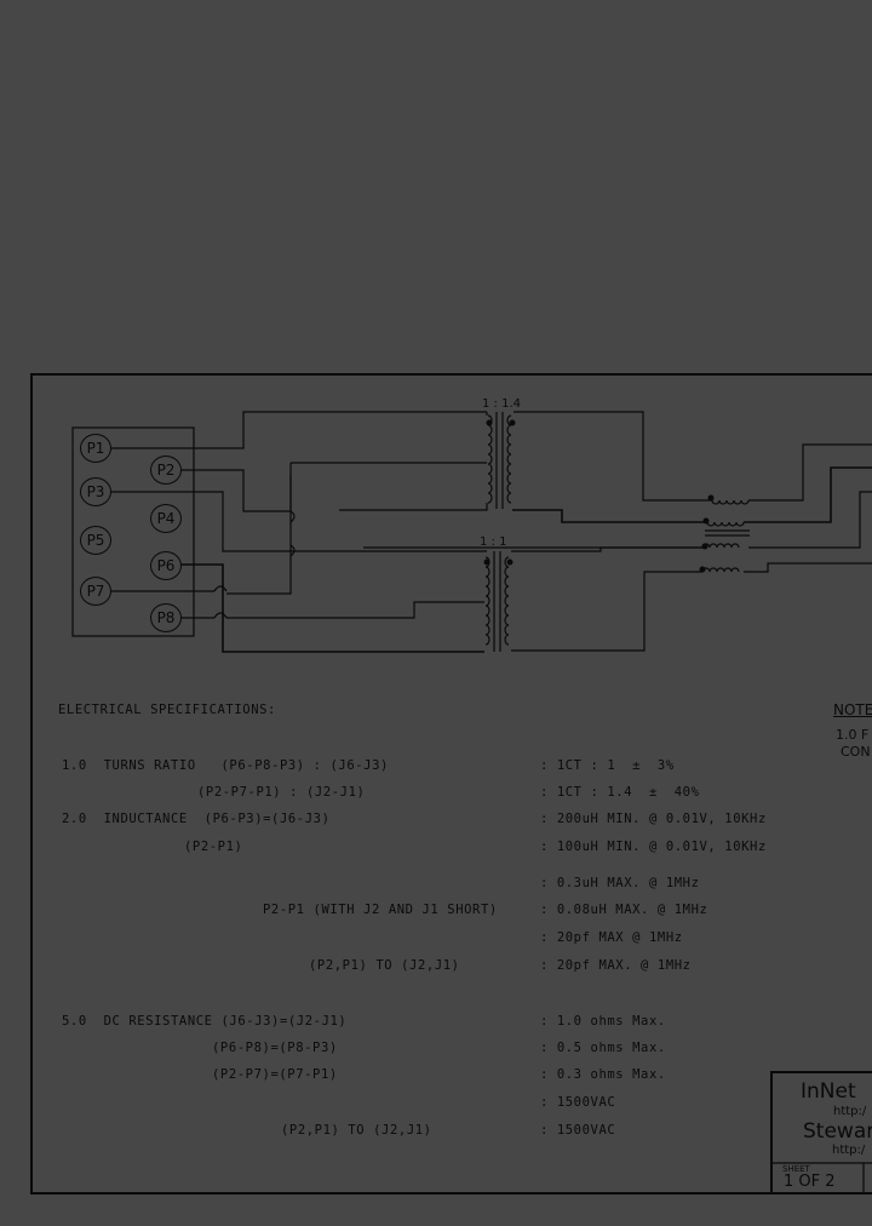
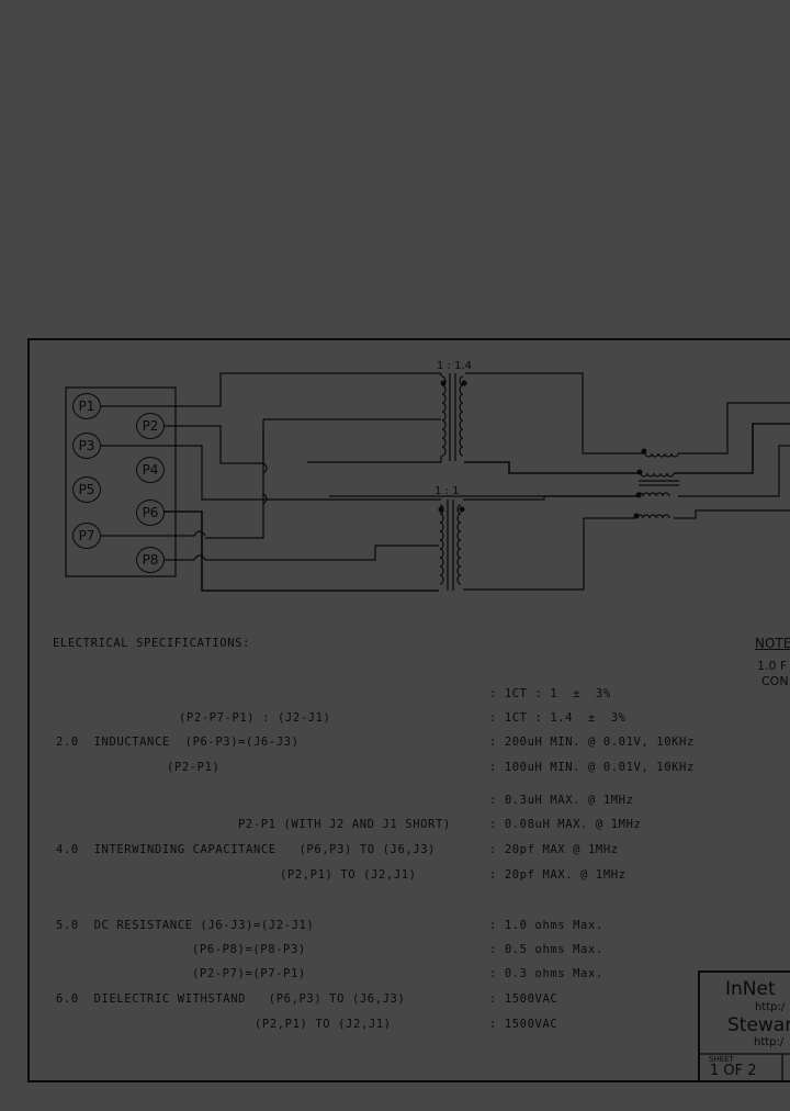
  1 : 1.4
  1 : 1
  P1
  P2
  P3
  P4
  P5
  P6
  P7
  P8
  ELECTRICAL SPECIFICATIONS:
- 1.0 TURNS RATIO (P6-P8-P3) : (J6-J3)
  : 1CT : 1 ± 3%
  (P2-P7-P1) : (J2-J1)
- : 1CT : 1.4 ± 40%
+ : 1CT : 1.4 ± 3%
  2.0 INDUCTANCE (P6-P3)=(J6-J3)
  : 200uH MIN. @ 0.01V, 10KHz
  (P2-P1)
  : 100uH MIN. @ 0.01V, 10KHz
  : 0.3uH MAX. @ 1MHz
  P2-P1 (WITH J2 AND J1 SHORT)
  : 0.08uH MAX. @ 1MHz
+ 4.0 INTERWINDING CAPACITANCE (P6,P3) TO (J6,J3)
  : 20pf MAX @ 1MHz
  (P2,P1) TO (J2,J1)
  : 20pf MAX. @ 1MHz
  5.0 DC RESISTANCE (J6-J3)=(J2-J1)
  : 1.0 ohms Max.
  (P6-P8)=(P8-P3)
  : 0.5 ohms Max.
  (P2-P7)=(P7-P1)
  : 0.3 ohms Max.
+ 6.0 DIELECTRIC WITHSTAND (P6,P3) TO (J6,J3)
  : 1500VAC
  (P2,P1) TO (J2,J1)
  : 1500VAC
  NOTE
  1.0 F
  CON
  InNet
  http:/
  Stewar
  http:/
  SHEET
  1 OF 2
